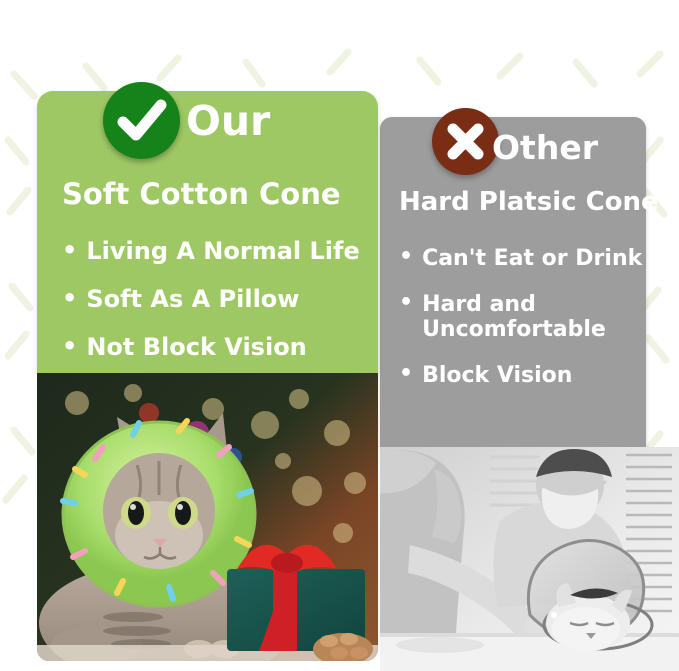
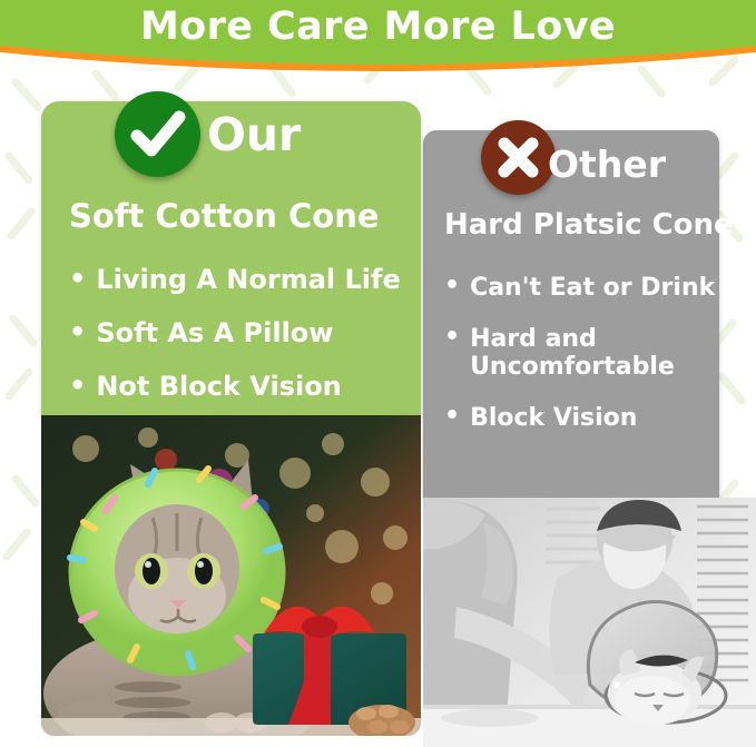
+ More Care More Love
  Our
  Soft Cotton Cone
  Other
  Hard Platsic Cone
  •
  Living A Normal Life
  •
  Soft As A Pillow
  •
  Not Block Vision
  •
  Can't Eat or Drink
  •
  Hard and
  Uncomfortable
  •
  Block Vision
